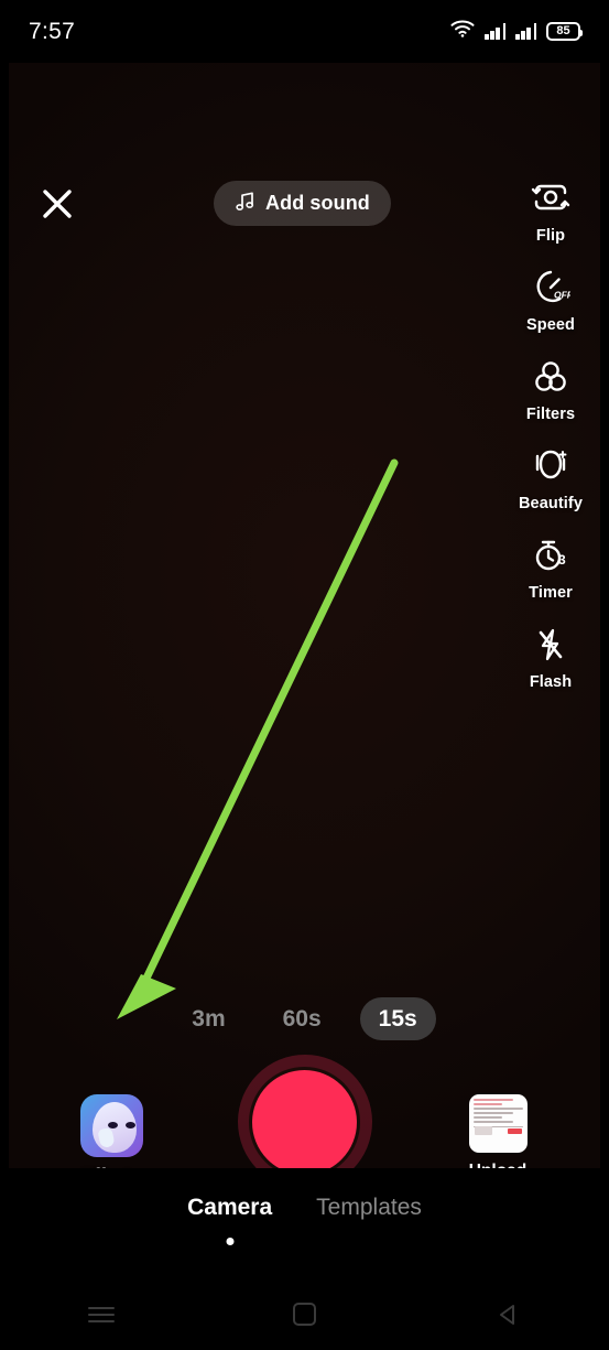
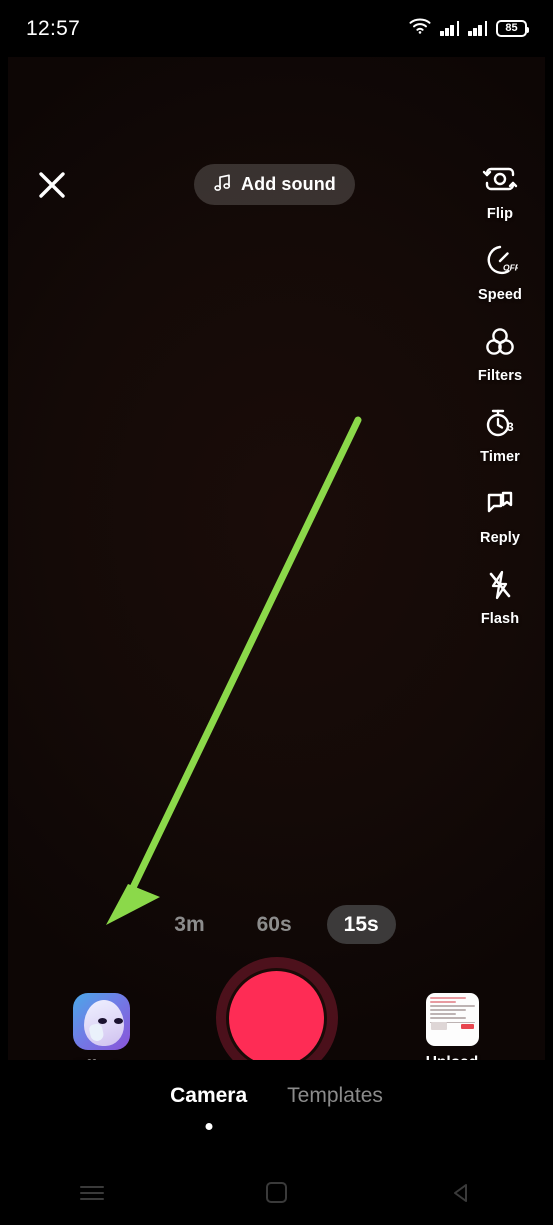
- 7:57
+ 12:57
  85
  Add sound
  Flip
  OFF
  Speed
  Filters
- Beautify
  3
  Timer
+ Reply
  Flash
  3m
  60s
  15s
  Camera
  Templates
